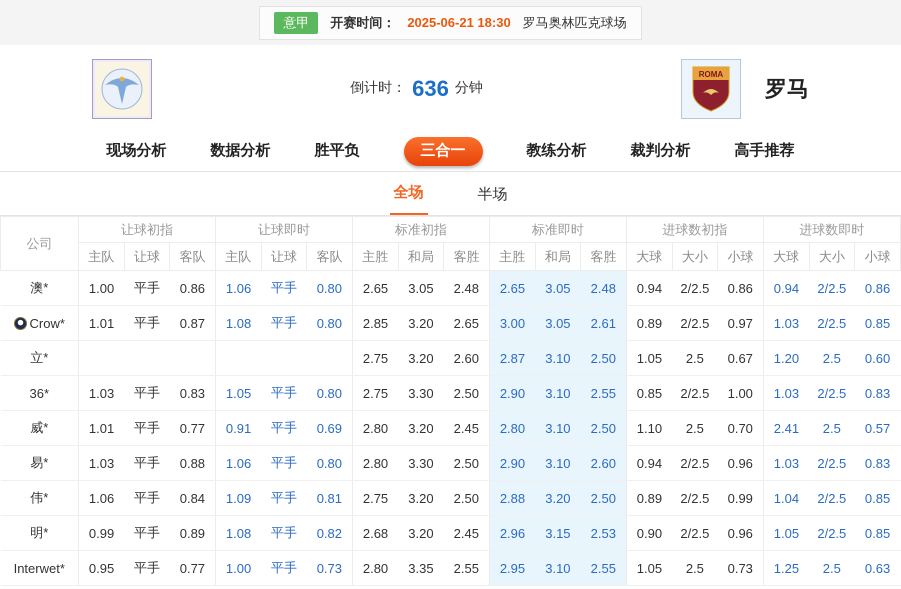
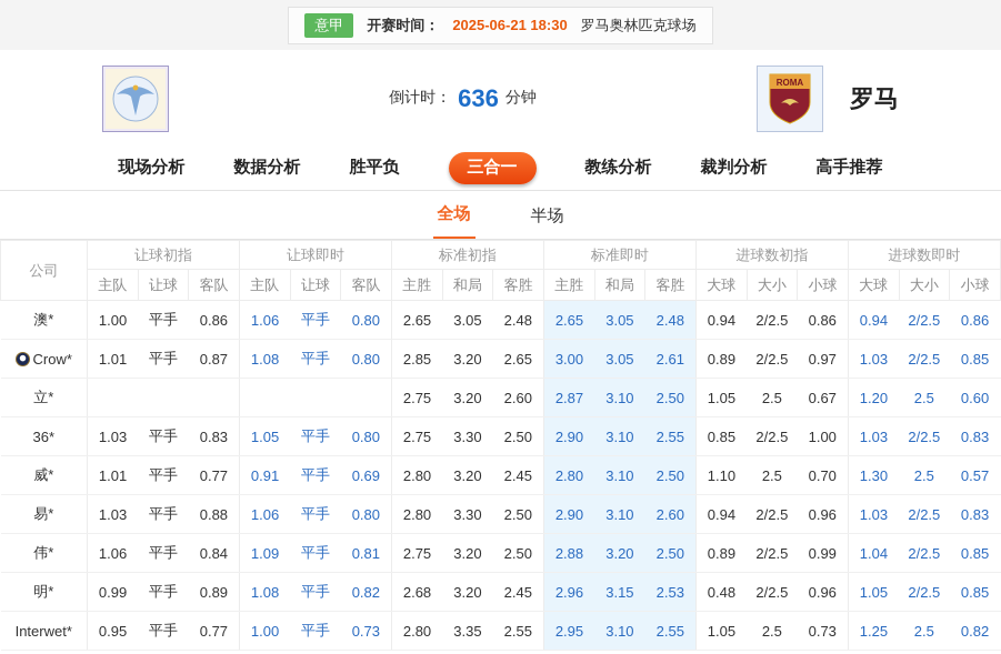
  意甲
  开赛时间：
  2025-06-21 18:30
  罗马奥林匹克球场
  倒计时：
  636
  分钟
  ROMA
  罗马
  现场分析
  数据分析
  胜平负
  三合一
  教练分析
  裁判分析
  高手推荐
  全场
  半场
  公司	让球初指	让球即时	标准初指	标准即时	进球数初指	进球数即时
  主队	让球	客队	主队	让球	客队	主胜	和局	客胜	主胜	和局	客胜	大球	大小	小球	大球	大小	小球
  澳*	1.00	平手	0.86	1.06	平手	0.80	2.65	3.05	2.48	2.65	3.05	2.48	0.94	2/2.5	0.86	0.94	2/2.5	0.86
  Crow*	1.01	平手	0.87	1.08	平手	0.80	2.85	3.20	2.65	3.00	3.05	2.61	0.89	2/2.5	0.97	1.03	2/2.5	0.85
  立*							2.75	3.20	2.60	2.87	3.10	2.50	1.05	2.5	0.67	1.20	2.5	0.60
  36*	1.03	平手	0.83	1.05	平手	0.80	2.75	3.30	2.50	2.90	3.10	2.55	0.85	2/2.5	1.00	1.03	2/2.5	0.83
- 威*	1.01	平手	0.77	0.91	平手	0.69	2.80	3.20	2.45	2.80	3.10	2.50	1.10	2.5	0.70	2.41	2.5	0.57
+ 威*	1.01	平手	0.77	0.91	平手	0.69	2.80	3.20	2.45	2.80	3.10	2.50	1.10	2.5	0.70	1.30	2.5	0.57
  易*	1.03	平手	0.88	1.06	平手	0.80	2.80	3.30	2.50	2.90	3.10	2.60	0.94	2/2.5	0.96	1.03	2/2.5	0.83
  伟*	1.06	平手	0.84	1.09	平手	0.81	2.75	3.20	2.50	2.88	3.20	2.50	0.89	2/2.5	0.99	1.04	2/2.5	0.85
- 明*	0.99	平手	0.89	1.08	平手	0.82	2.68	3.20	2.45	2.96	3.15	2.53	0.90	2/2.5	0.96	1.05	2/2.5	0.85
+ 明*	0.99	平手	0.89	1.08	平手	0.82	2.68	3.20	2.45	2.96	3.15	2.53	0.48	2/2.5	0.96	1.05	2/2.5	0.85
- Interwet*	0.95	平手	0.77	1.00	平手	0.73	2.80	3.35	2.55	2.95	3.10	2.55	1.05	2.5	0.73	1.25	2.5	0.63
+ Interwet*	0.95	平手	0.77	1.00	平手	0.73	2.80	3.35	2.55	2.95	3.10	2.55	1.05	2.5	0.73	1.25	2.5	0.82
